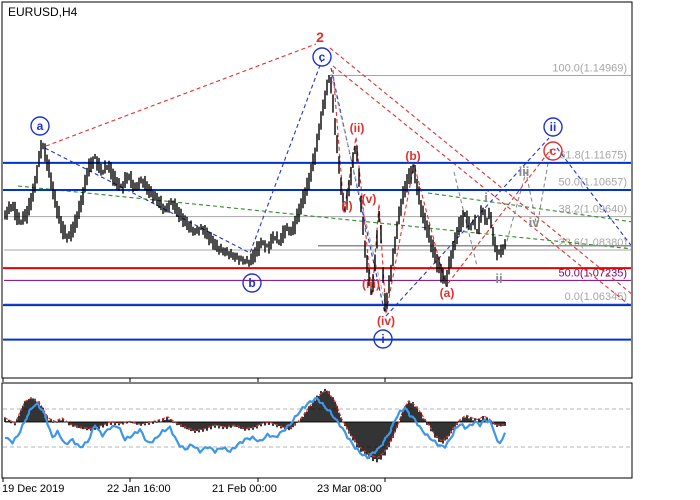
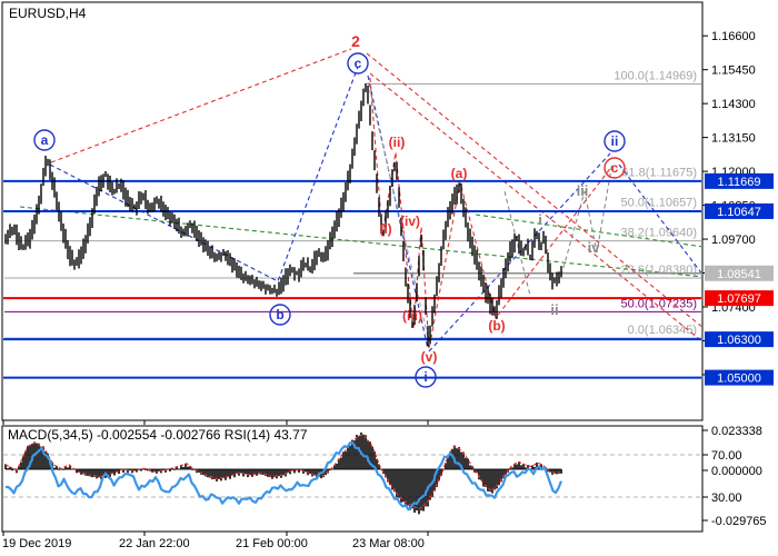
  100.0(1.14969)
  1.8(1.11675)
  50.0(1.10657)
  38.2(1.09640)
  23.(1.08380)
  0.0(1.06345)
  50.0(1.07235)
  a
  b
  c
  i
  ii
  c
  2
  (ii)
- (b)
+ (a)
  (i)
- (v)
+ (iv)
  (iii)
- (iv)
+ (v)
- (a)
+ (b)
  i
  ii
  iii
  iv
  EURUSD,H4
+ 1.16600
+ 1.15450
+ 1.14300
+ 1.13150
+ 1.12000
+ 1.09700
+ 1.07400
+ 1.11669
+ 1.10647
+ 1.08541
+ 1.07697
+ 1.06300
+ 1.05000
+ MACD(5,34,5) -0.002554 -0.002766 RSI(14) 43.77
+ 0.023338
+ 70.00
+ 0.000000
+ 30.00
+ -0.029765
  19 Dec 2019
- 22 Jan 16:00
+ 22 Jan 22:00
  21 Feb 00:00
  23 Mar 08:00
